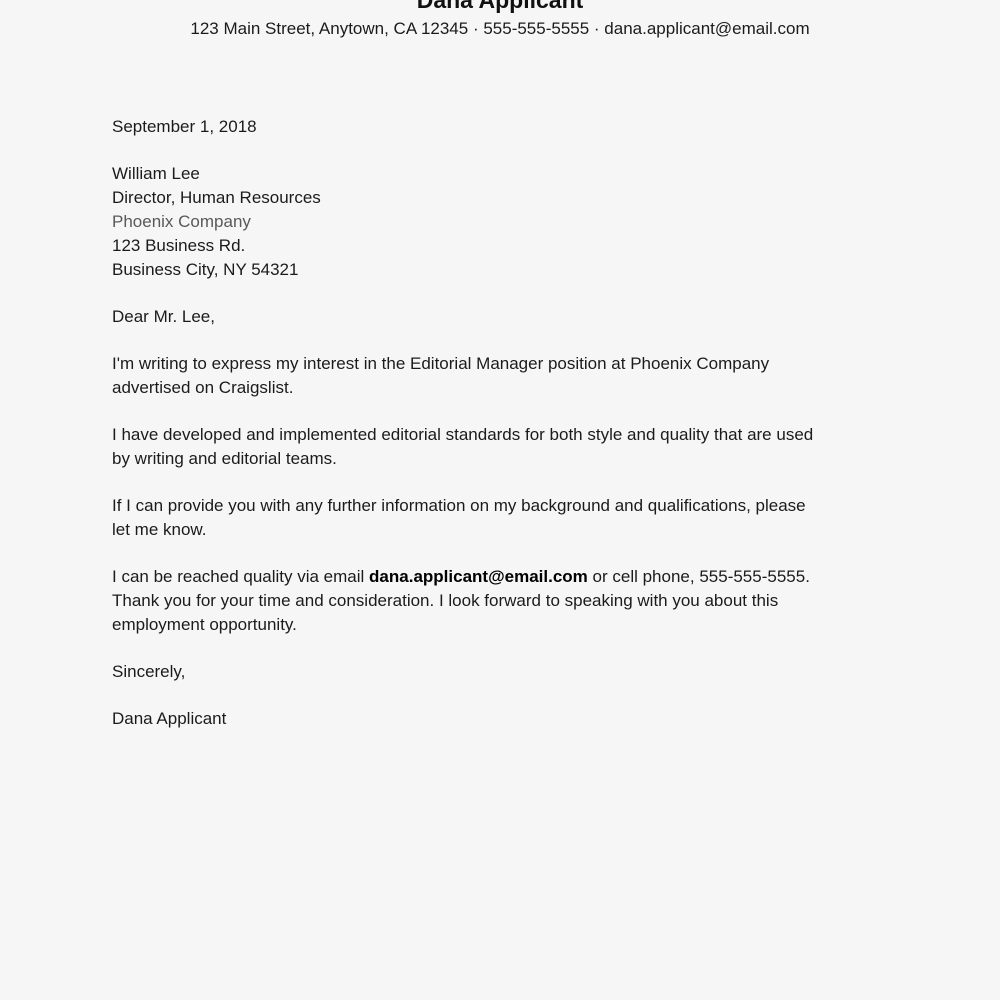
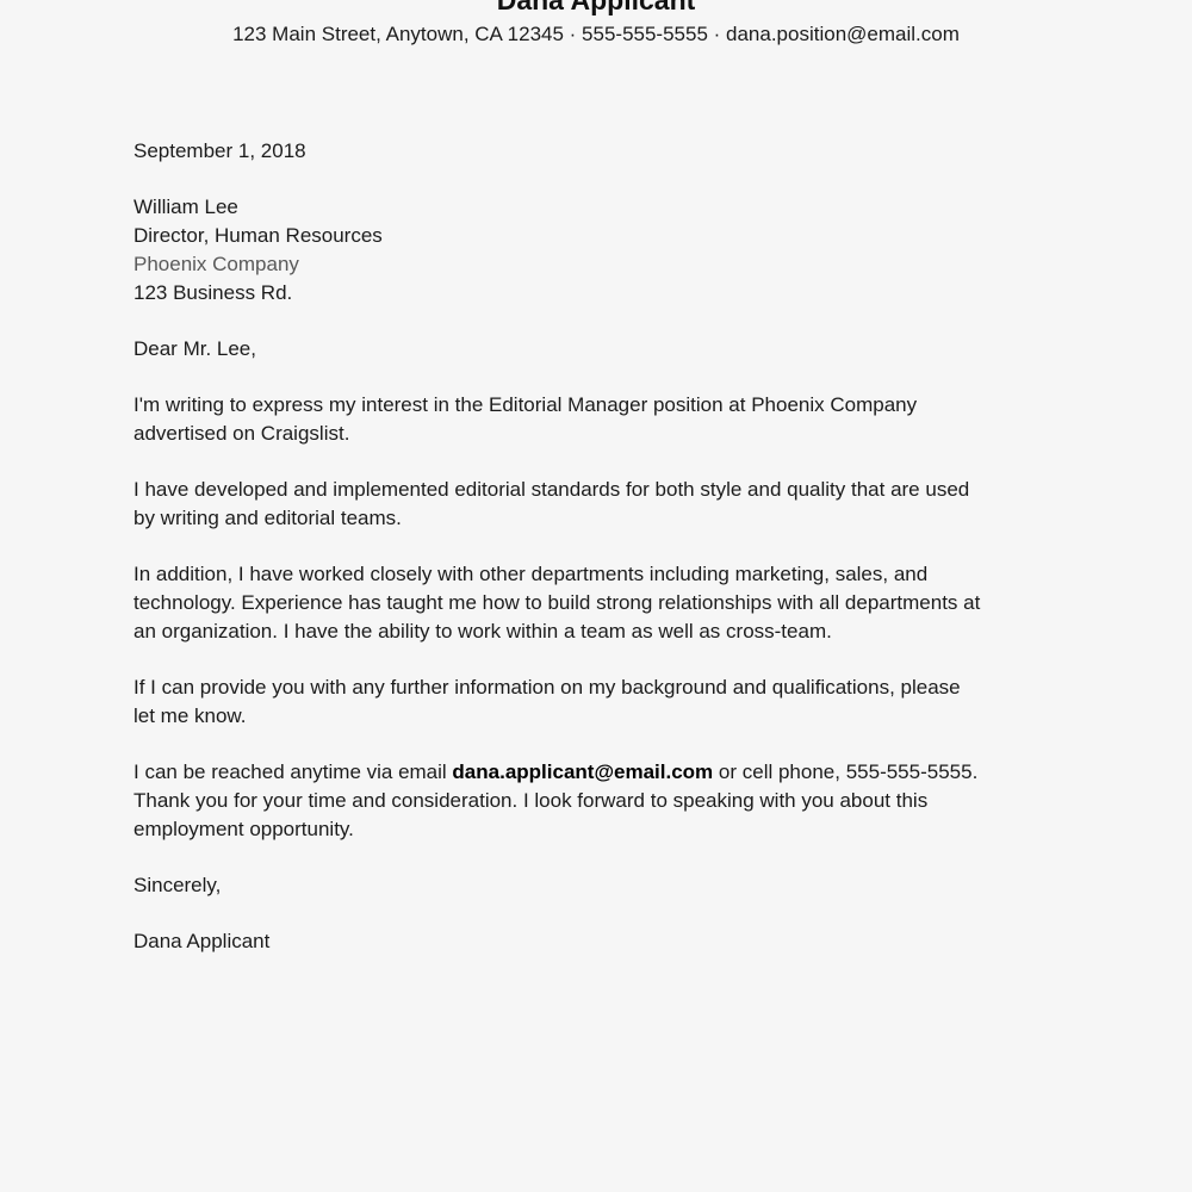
  Dana Applicant
- 123 Main Street, Anytown, CA 12345 · 555-555-5555 · dana.applicant@email.com
+ 123 Main Street, Anytown, CA 12345 · 555-555-5555 · dana.position@email.com
  September 1, 2018
  William Lee
  Director, Human Resources
  Phoenix Company
  123 Business Rd.
- Business City, NY 54321
  Dear Mr. Lee,
  I'm writing to express my interest in the Editorial Manager position at Phoenix Company
  advertised on Craigslist.
  I have developed and implemented editorial standards for both style and quality that are used
  by writing and editorial teams.
+ In addition, I have worked closely with other departments including marketing, sales, and
+ technology. Experience has taught me how to build strong relationships with all departments at
+ an organization. I have the ability to work within a team as well as cross-team.
  If I can provide you with any further information on my background and qualifications, please
  let me know.
- I can be reached quality via email dana.applicant@email.com or cell phone, 555-555-5555.
+ I can be reached anytime via email dana.applicant@email.com or cell phone, 555-555-5555.
  Thank you for your time and consideration. I look forward to speaking with you about this
  employment opportunity.
  Sincerely,
  Dana Applicant
